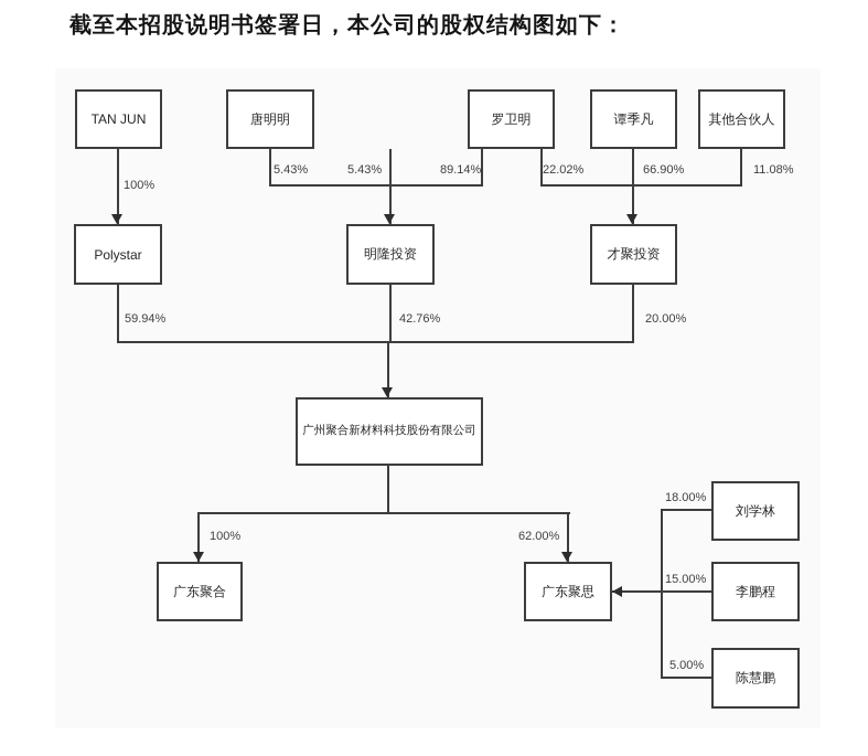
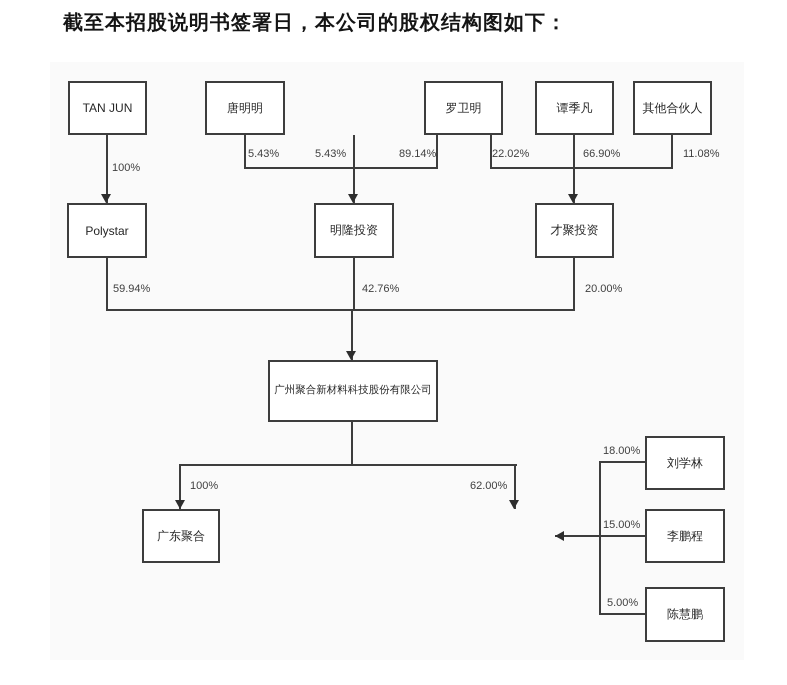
  截至本招股说明书签署日，本公司的股权结构图如下：
  100%
  5.43%
  5.43%
  89.14%
  22.02%
  66.90%
  11.08%
  59.94%
  42.76%
  20.00%
  100%
  62.00%
  18.00%
  15.00%
  5.00%
  TAN JUN
  唐明明
  罗卫明
  谭季凡
  其他合伙人
  Polystar
  明隆投资
  才聚投资
  广州聚合新材料科技股份有限公司
  广东聚合
- 广东聚思
  刘学林
  李鹏程
  陈慧鹏
